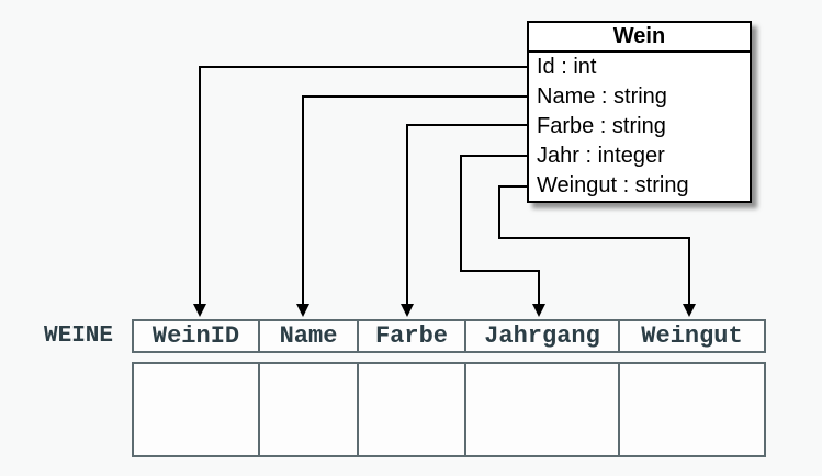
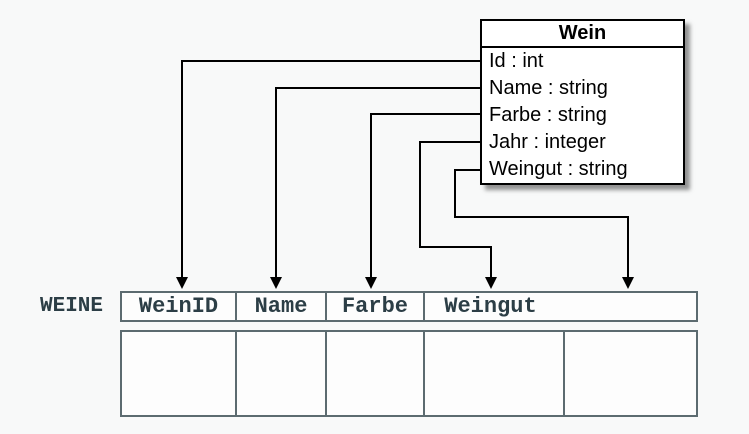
  Wein
  Id : int
  Name : string
  Farbe : string
  Jahr : integer
  Weingut : string
  WEINE
  WeinID
  Name
  Farbe
- Jahrgang
  Weingut
